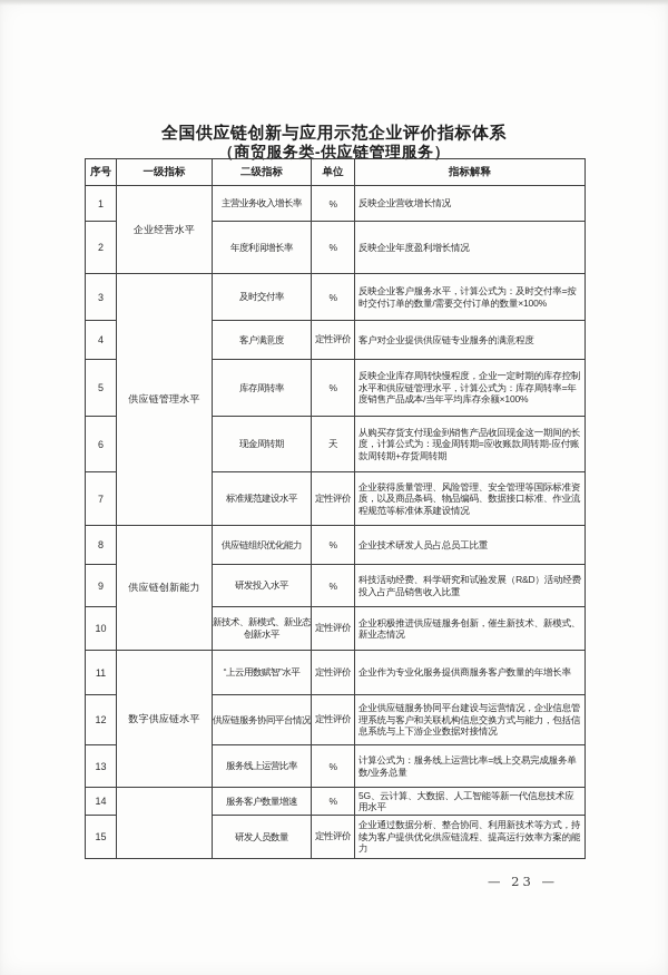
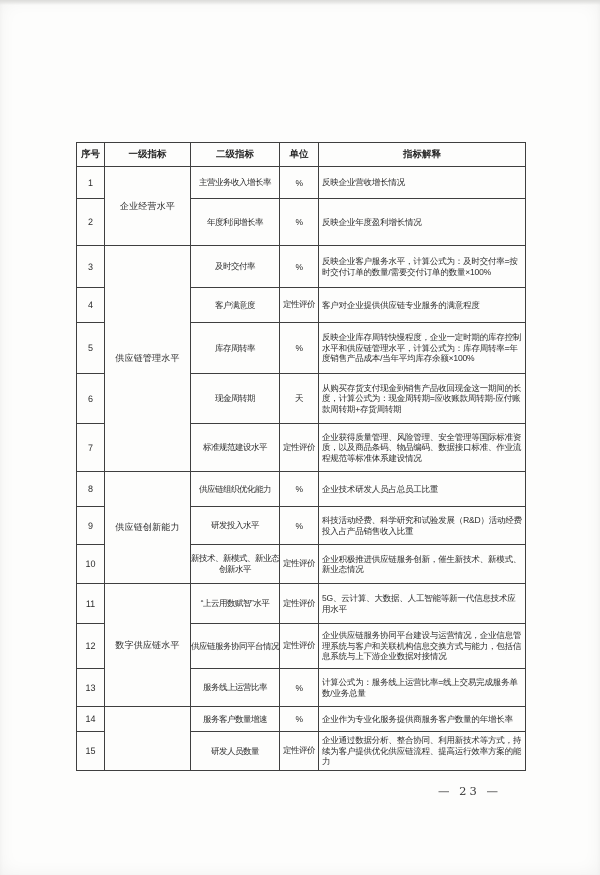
- 全国供应链创新与应用示范企业评价指标体系
- （商贸服务类-供应链管理服务）
  序号	一级指标	二级指标	单位	指标解释
  1	企业经营水平	主营业务收入增长率	%	反映企业营收增长情况
  2	年度利润增长率	%	反映企业年度盈利增长情况
  3	供应链管理水平	及时交付率	%	反映企业客户服务水平，计算公式为：及时交付率=按时交付订单的数量/需要交付订单的数量×100%
  4	客户满意度	定性评价	客户对企业提供供应链专业服务的满意程度
  5	库存周转率	%	反映企业库存周转快慢程度，企业一定时期的库存控制水平和供应链管理水平，计算公式为：库存周转率=年度销售产品成本/当年平均库存余额×100%
  6	现金周转期	天	从购买存货支付现金到销售产品收回现金这一期间的长度，计算公式为：现金周转期=应收账款周转期-应付账款周转期+存货周转期
  7	标准规范建设水平	定性评价	企业获得质量管理、风险管理、安全管理等国际标准资质，以及商品条码、物品编码、数据接口标准、作业流程规范等标准体系建设情况
  8	供应链创新能力	供应链组织优化能力	%	企业技术研发人员占总员工比重
  9	研发投入水平	%	科技活动经费、科学研究和试验发展（R&D）活动经费投入占产品销售收入比重
  10	新技术、新模式、新业态创新水平	定性评价	企业积极推进供应链服务创新，催生新技术、新模式、新业态情况
- 11	数字供应链水平	“上云用数赋智”水平	定性评价	企业作为专业化服务提供商服务客户数量的年增长率
+ 11	数字供应链水平	“上云用数赋智”水平	定性评价	5G、云计算、大数据、人工智能等新一代信息技术应用水平
  12	供应链服务协同平台情况	定性评价	企业供应链服务协同平台建设与运营情况，企业信息管理系统与客户和关联机构信息交换方式与能力，包括信息系统与上下游企业数据对接情况
  13	服务线上运营比率	%	计算公式为：服务线上运营比率=线上交易完成服务单数/业务总量
- 14		服务客户数量增速	%	5G、云计算、大数据、人工智能等新一代信息技术应用水平
+ 14		服务客户数量增速	%	企业作为专业化服务提供商服务客户数量的年增长率
  15	研发人员数量	定性评价	企业通过数据分析、整合协同、利用新技术等方式，持续为客户提供优化供应链流程、提高运行效率方案的能力
  — 23 —
